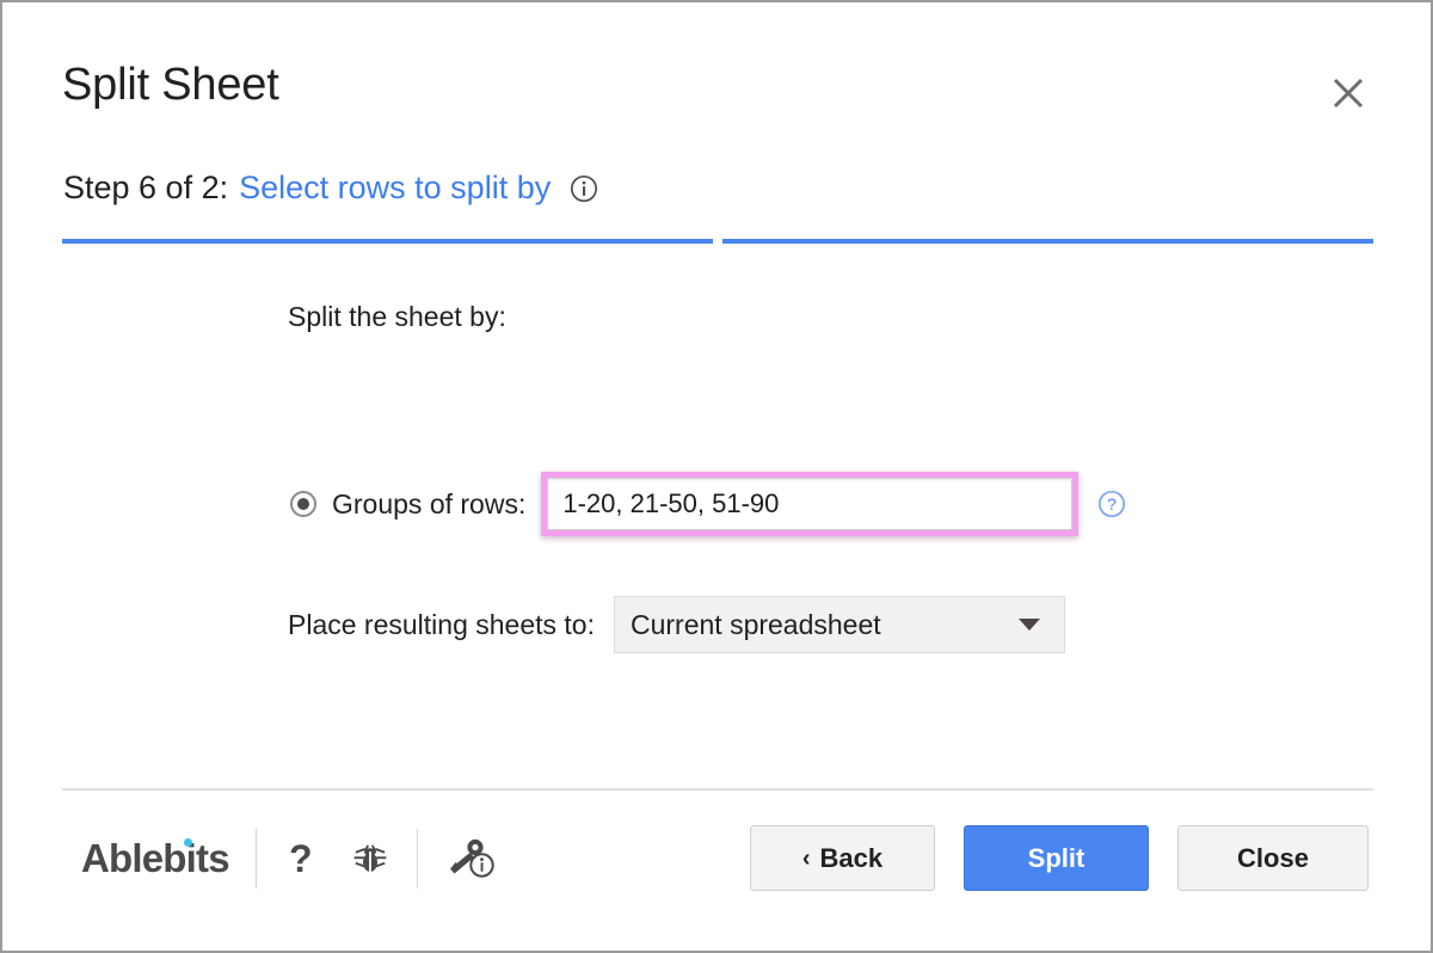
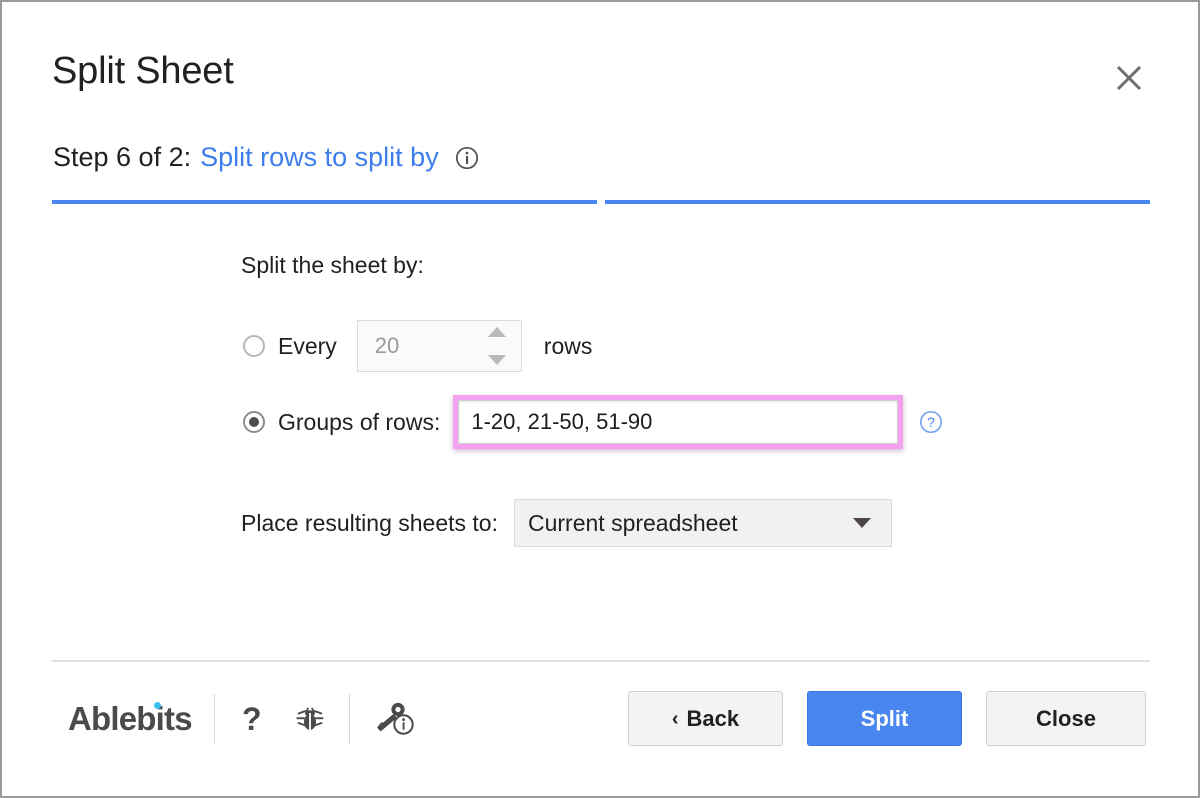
  Split Sheet
  Step 6 of 2:
- Select rows to split by
+ Split rows to split by
  Split the sheet by:
+ Every
+ 20
+ rows
  Groups of rows:
  1-20, 21-50, 51-90
  ?
  Place resulting sheets to:
  Current spreadsheet
  Ablebits
  ?
  ‹
  Back
  Split
  Close
